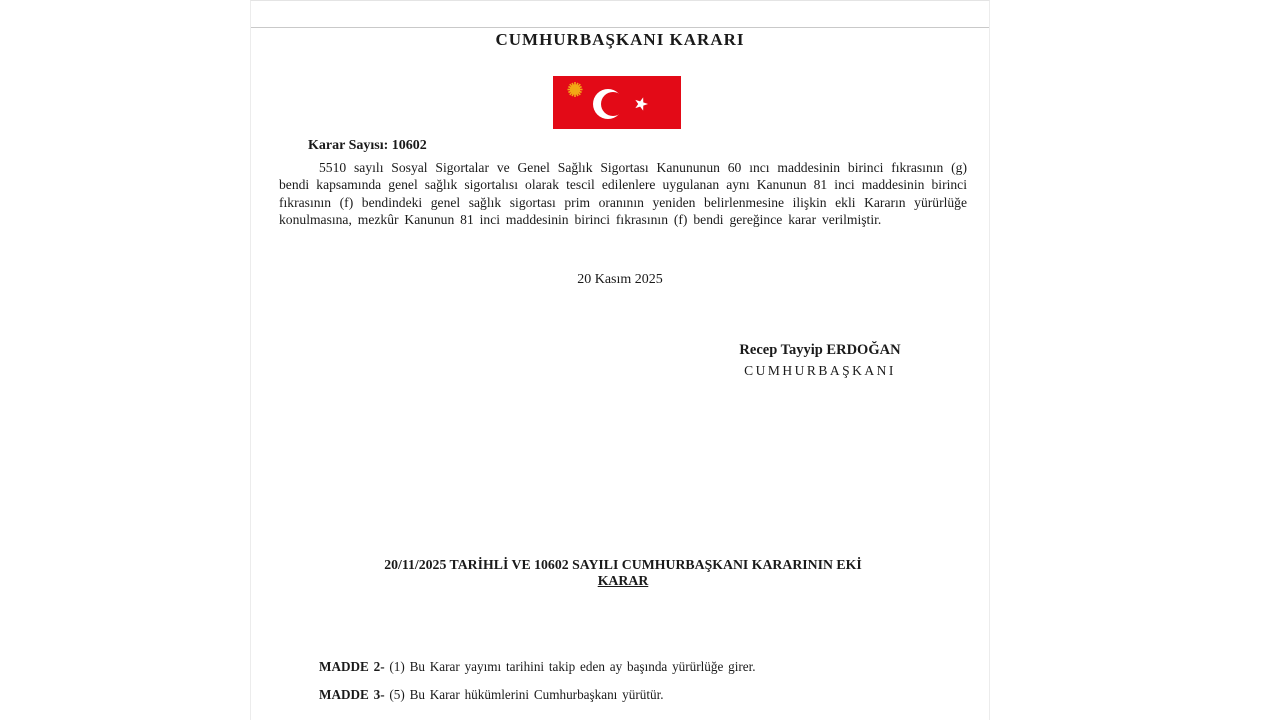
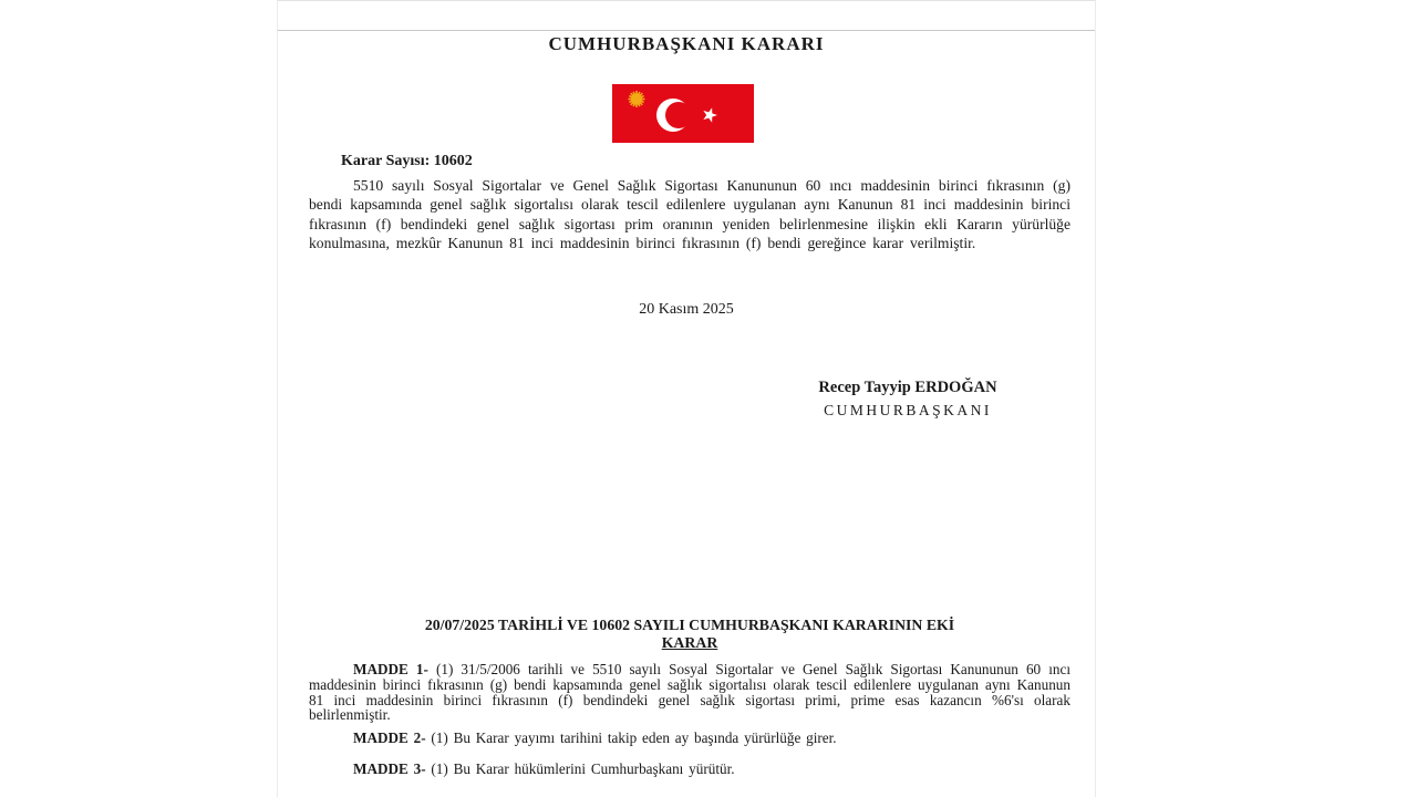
  CUMHURBAŞKANI KARARI
  Karar Sayısı: 10602
  5510 sayılı Sosyal Sigortalar ve Genel Sağlık Sigortası Kanununun 60 ıncı maddesinin birinci fıkrasının (g) bendi kapsamında genel sağlık sigortalısı olarak tescil edilenlere uygulanan aynı Kanunun 81 inci maddesinin birinci fıkrasının (f) bendindeki genel sağlık sigortası prim oranının yeniden belirlenmesine ilişkin ekli Kararın yürürlüğe konulmasına, mezkûr Kanunun 81 inci maddesinin birinci fıkrasının (f) bendi gereğince karar verilmiştir.
  20 Kasım 2025
  Recep Tayyip ERDOĞAN
  CUMHURBAŞKANI
- 20/11/2025 TARİHLİ VE 10602 SAYILI CUMHURBAŞKANI KARARININ EKİ
+ 20/07/2025 TARİHLİ VE 10602 SAYILI CUMHURBAŞKANI KARARININ EKİ
  KARAR
+ MADDE 1- (1) 31/5/2006 tarihli ve 5510 sayılı Sosyal Sigortalar ve Genel Sağlık Sigortası Kanununun 60 ıncı maddesinin birinci fıkrasının (g) bendi kapsamında genel sağlık sigortalısı olarak tescil edilenlere uygulanan aynı Kanunun 81 inci maddesinin birinci fıkrasının (f) bendindeki genel sağlık sigortası primi, prime esas kazancın %6'sı olarak belirlenmiştir.
  MADDE 2- (1) Bu Karar yayımı tarihini takip eden ay başında yürürlüğe girer.
- MADDE 3- (5) Bu Karar hükümlerini Cumhurbaşkanı yürütür.
+ MADDE 3- (1) Bu Karar hükümlerini Cumhurbaşkanı yürütür.
